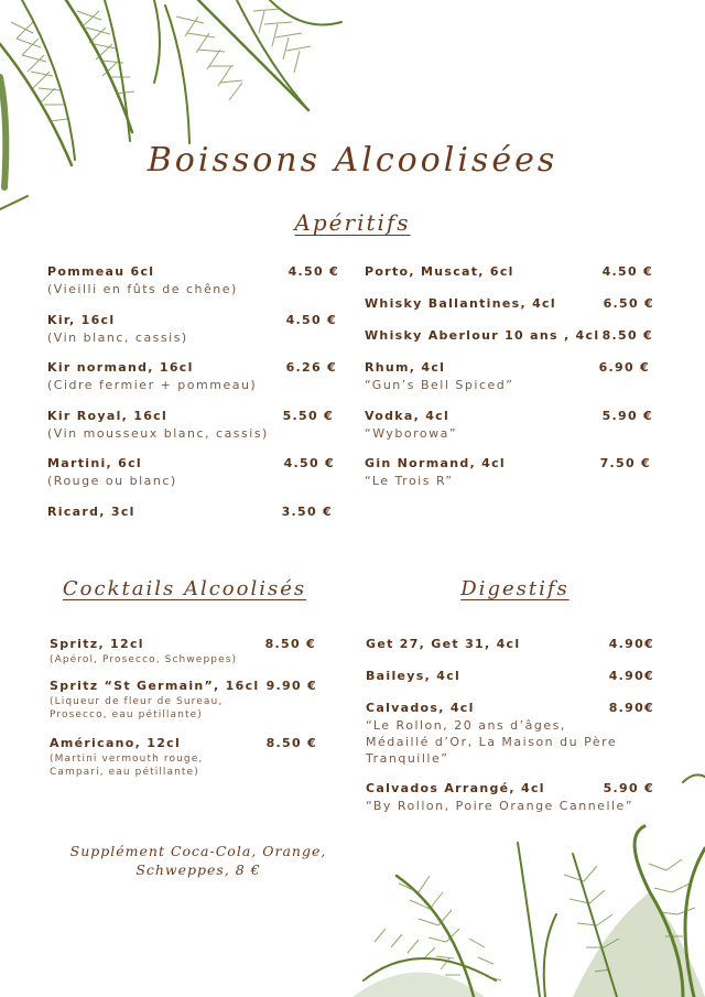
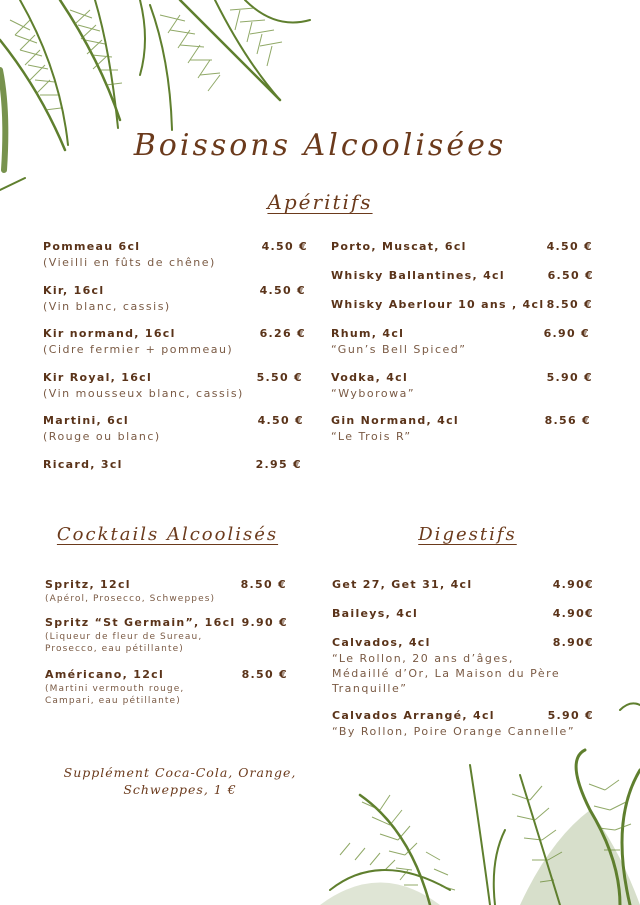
  Boissons Alcoolisées
  Apéritifs
  Pommeau 6cl
  4.50 €
  (Vieilli en fûts de chêne)
  Kir, 16cl
  4.50 €
  (Vin blanc, cassis)
  Kir normand, 16cl
  6.26 €
  (Cidre fermier + pommeau)
  Kir Royal, 16cl
  5.50 €
  (Vin mousseux blanc, cassis)
  Martini, 6cl
  4.50 €
  (Rouge ou blanc)
  Ricard, 3cl
- 3.50 €
+ 2.95 €
  Porto, Muscat, 6cl
  4.50 €
  Whisky Ballantines, 4cl
  6.50 €
  Whisky Aberlour 10 ans , 4cl
  8.50 €
  Rhum, 4cl
  6.90 €
  “Gun’s Bell Spiced”
  Vodka, 4cl
  5.90 €
  “Wyborowa”
  Gin Normand, 4cl
- 7.50 €
+ 8.56 €
  “Le Trois R”
  Cocktails Alcoolisés
  Spritz, 12cl
  8.50 €
  (Apérol, Prosecco, Schweppes)
  Spritz “St Germain”, 16cl
  9.90 €
  (Liqueur de fleur de Sureau, Prosecco, eau pétillante)
  Américano, 12cl
  8.50 €
  (Martini vermouth rouge, Campari, eau pétillante)
- Supplément Coca-Cola, Orange, Schweppes, 8 €
+ Supplément Coca-Cola, Orange, Schweppes, 1 €
  Digestifs
  Get 27, Get 31, 4cl
  4.90€
  Baileys, 4cl
  4.90€
  Calvados, 4cl
  8.90€
  “Le Rollon, 20 ans d’âges, Médaillé d’Or, La Maison du Père Tranquille”
  Calvados Arrangé, 4cl
  5.90 €
  “By Rollon, Poire Orange Cannelle”
